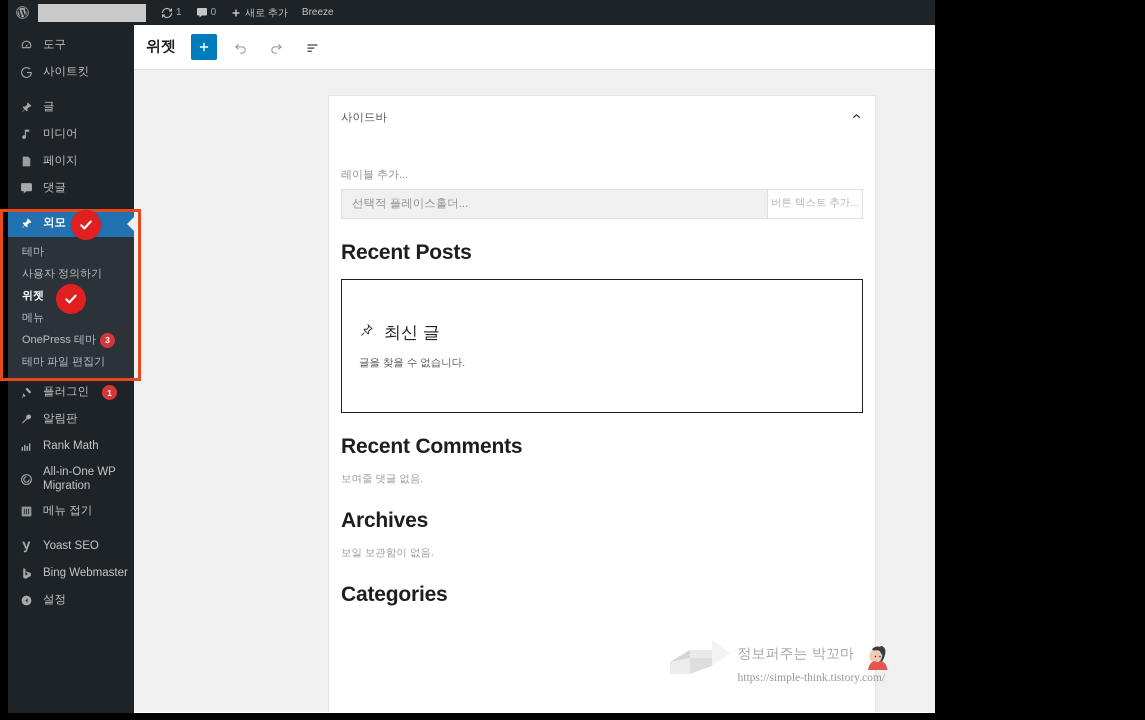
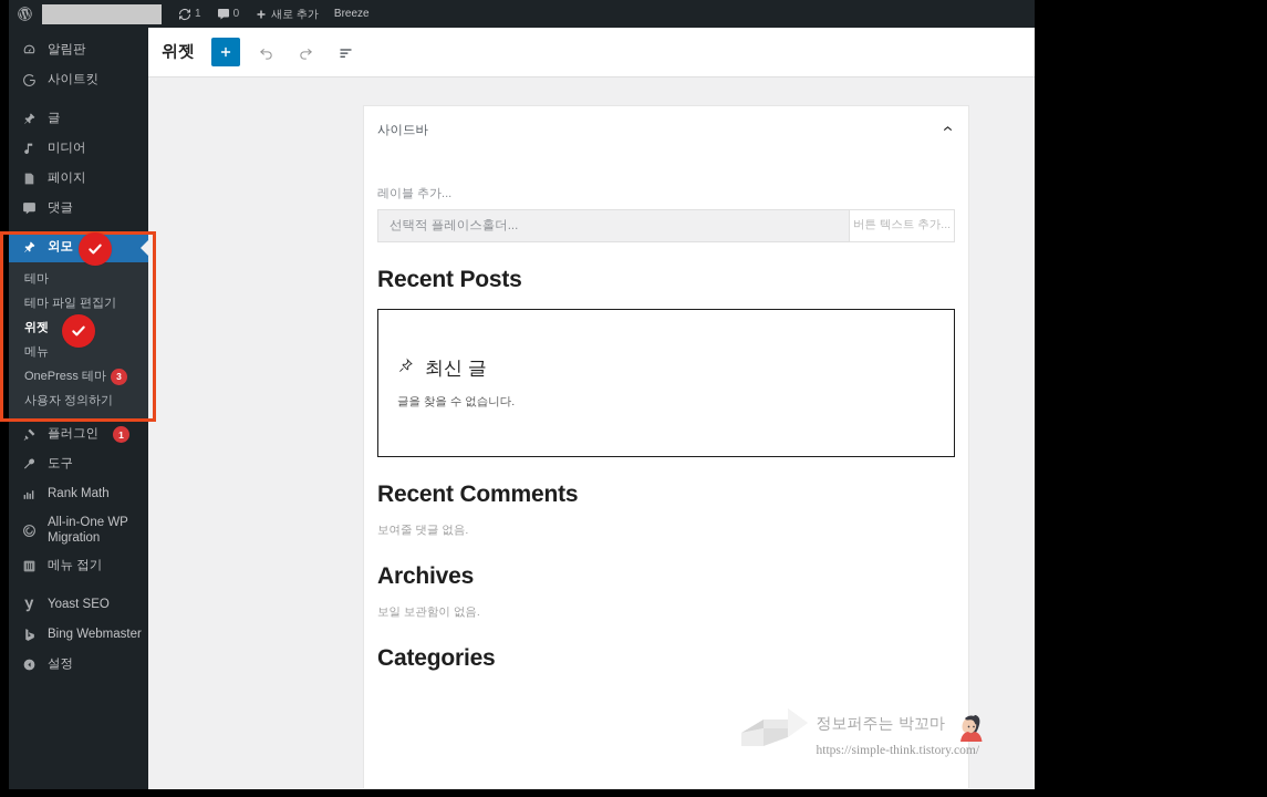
  1
  0
  새로 추가
  Breeze
- 도구
+ 알림판
  사이트킷
  글
  미디어
  페이지
  댓글
  외모
  테마
- 사용자 정의하기
+ 테마 파일 편집기
  위젯
  메뉴
  OnePress 테마
  3
- 테마 파일 편집기
+ 사용자 정의하기
  플러그인
  1
- 알림판
+ 도구
  Rank Math
  All-in-One WP Migration
  메뉴 접기
  Yoast SEO
  Bing Webmaster
  설정
  위젯
  사이드바
  레이블 추가...
  선택적 플레이스홀더...
  버튼 텍스트 추가...
  Recent Posts
  최신 글
  글을 찾을 수 없습니다.
  Recent Comments
  보여줄 댓글 없음.
  Archives
  보일 보관함이 없음.
  Categories
  정보퍼주는 박꼬마
  https://simple-think.tistory.com/
